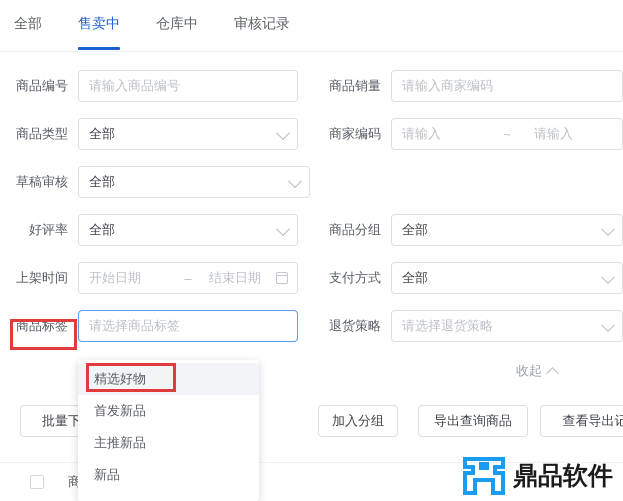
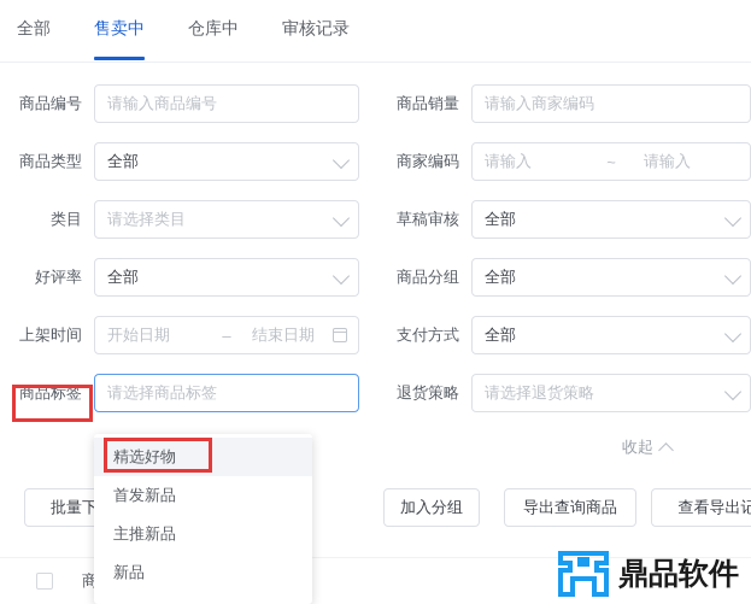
  全部
  售卖中
  仓库中
  审核记录
  商品编号
  请输入商品编号
  商品销量
  请输入商家编码
  商品类型
  全部
  商家编码
  请输入
  ~
  请输入
+ 类目
+ 请选择类目
  草稿审核
  全部
  好评率
  全部
  商品分组
  全部
  上架时间
  开始日期
  –
  结束日期
  支付方式
  全部
  商品标签
  请选择商品标签
  退货策略
  请选择退货策略
  收起
  批量下
  加入分组
  导出查询商品
  查看导出记
  精选好物
  首发新品
  主推新品
  新品
  鼎品软件
